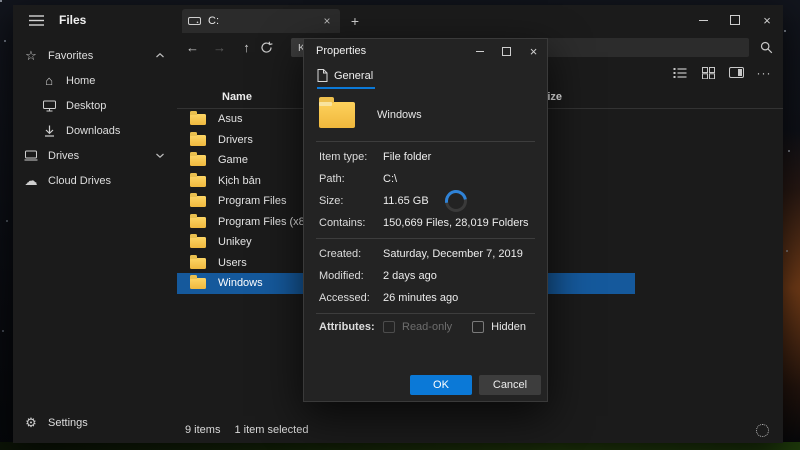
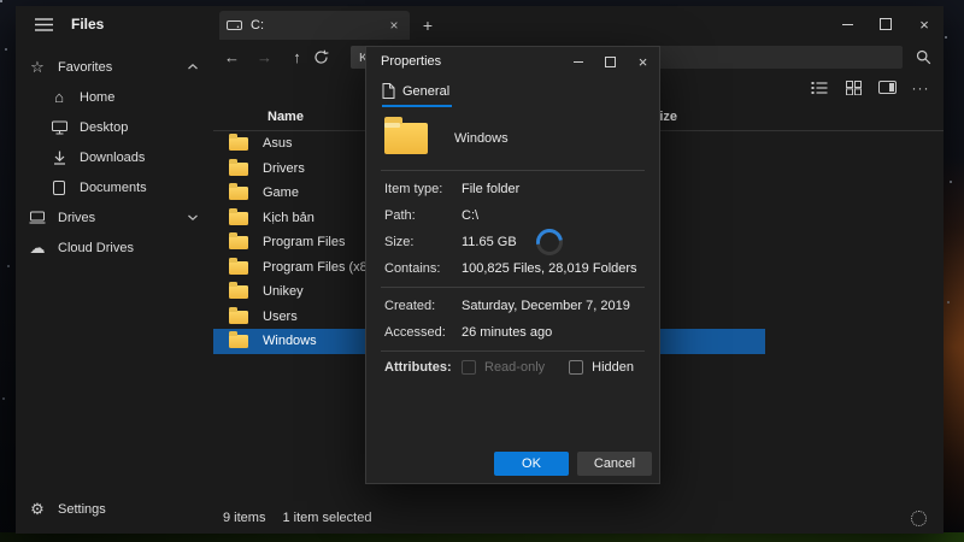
  Files
  C:
  ×
  +
  ×
  ☆
  Favorites
  ⌂
  Home
  Desktop
  Downloads
+ Documents
  Drives
  ☁
  Cloud Drives
  ⚙
  Settings
  ←
  →
  ↑
  ···
  Name
  ize
  Asus
  Drivers
  Game
  Kịch bản
  Program Files
  Program Files (x8
  Unikey
  Users
  Windows
  9 items
  1 item selected
  Properties
  ×
  General
  Windows
  Item type:
  File folder
  Path:
  C:\
  Size:
  11.65 GB
  Contains:
- 150,669 Files, 28,019 Folders
+ 100,825 Files, 28,019 Folders
  Created:
  Saturday, December 7, 2019
- Modified:
- 2 days ago
  Accessed:
  26 minutes ago
  Attributes:
  Read-only
  Hidden
  OK
  Cancel
